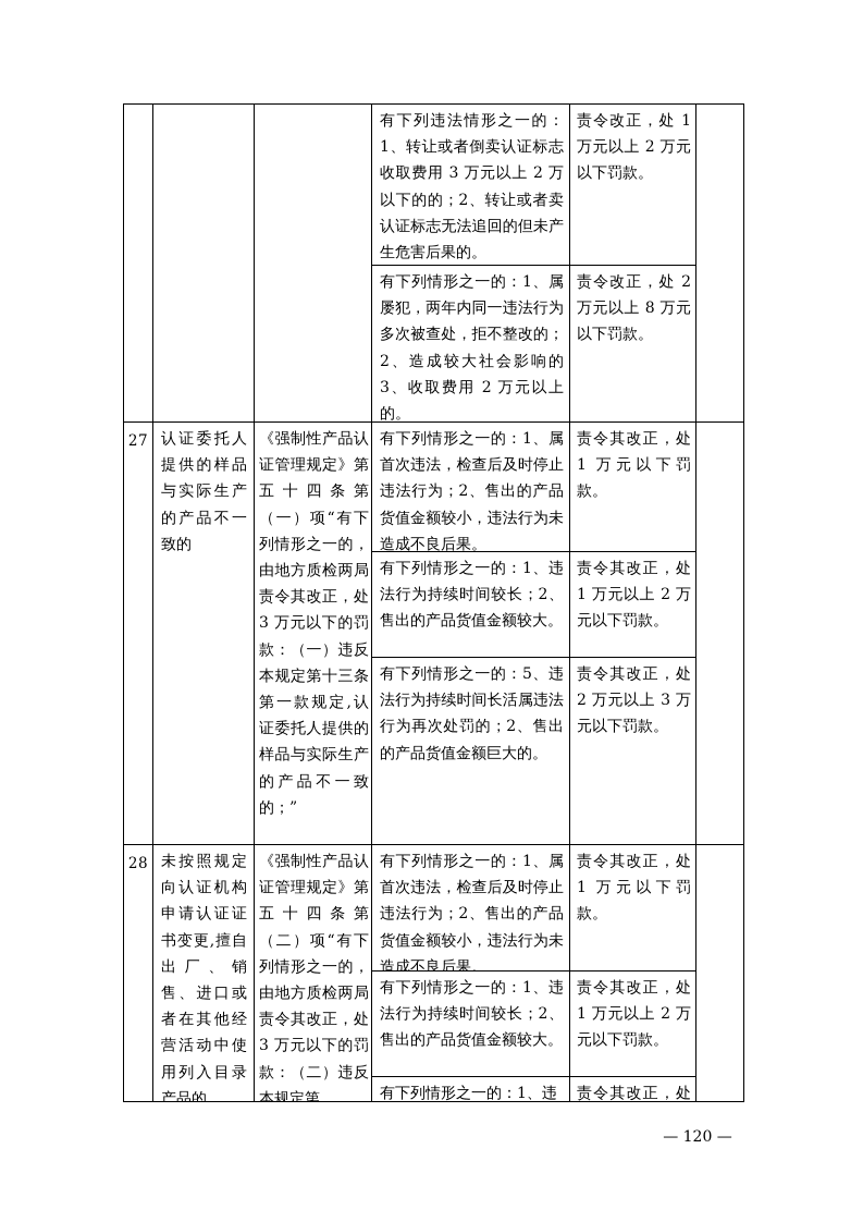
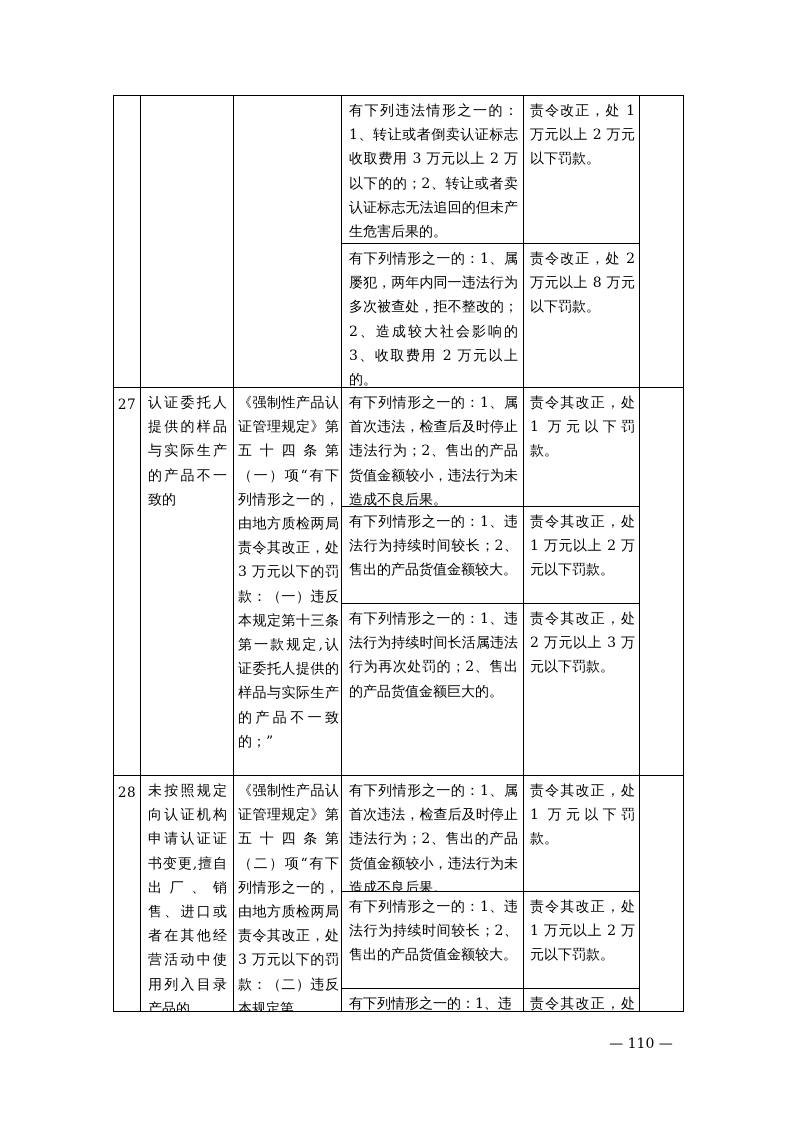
  			有下列违法情形之一的：1、转让或者倒卖认证标志收取费用 3 万元以上 2 万以下的的；2、转让或者卖认证标志无法追回的但未产生危害后果的。	责令改正，处 1 万元以上 2 万元以下罚款。
  有下列情形之一的：1、属屡犯，两年内同一违法行为多次被查处，拒不整改的；2、造成较大社会影响的 3、收取费用 2 万元以上的。	责令改正，处 2 万元以上 8 万元以下罚款。
  27	认证委托人提供的样品与实际生产的产品不一致的	《强制性产品认证管理规定》第五十四条第（一）项“有下列情形之一的，由地方质检两局责令其改正，处 3 万元以下的罚款：（一）违反本规定第十三条第一款规定,认证委托人提供的样品与实际生产的产品不一致的；”	有下列情形之一的：1、属首次违法，检查后及时停止违法行为；2、售出的产品货值金额较小，违法行为未造成不良后果。	责令其改正，处 1 万元以下罚款。
  有下列情形之一的：1、违法行为持续时间较长；2、售出的产品货值金额较大。	责令其改正，处 1 万元以上 2 万元以下罚款。
- 有下列情形之一的：5、违法行为持续时间长活属违法行为再次处罚的；2、售出的产品货值金额巨大的。	责令其改正，处 2 万元以上 3 万元以下罚款。
+ 有下列情形之一的：1、违法行为持续时间长活属违法行为再次处罚的；2、售出的产品货值金额巨大的。	责令其改正，处 2 万元以上 3 万元以下罚款。
  28	未按照规定向认证机构申请认证证书变更,擅自出厂、销售、进口或者在其他经营活动中使用列入目录产品的	《强制性产品认证管理规定》第五十四条第（二）项“有下列情形之一的，由地方质检两局责令其改正，处 3 万元以下的罚款：（二）违反本规定第	有下列情形之一的：1、属首次违法，检查后及时停止违法行为；2、售出的产品货值金额较小，违法行为未造成不良后果。	责令其改正，处 1 万元以下罚款。
  有下列情形之一的：1、违法行为持续时间较长；2、售出的产品货值金额较大。	责令其改正，处 1 万元以上 2 万元以下罚款。
  有下列情形之一的：1、违	责令其改正，处
- — 120 —
+ — 110 —
